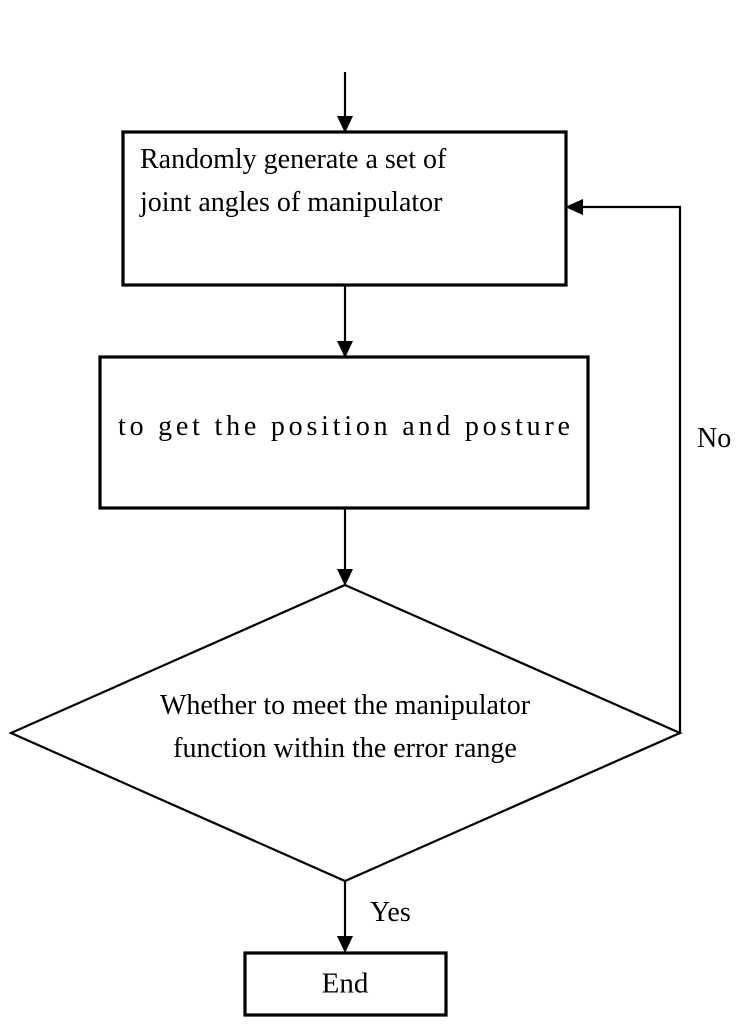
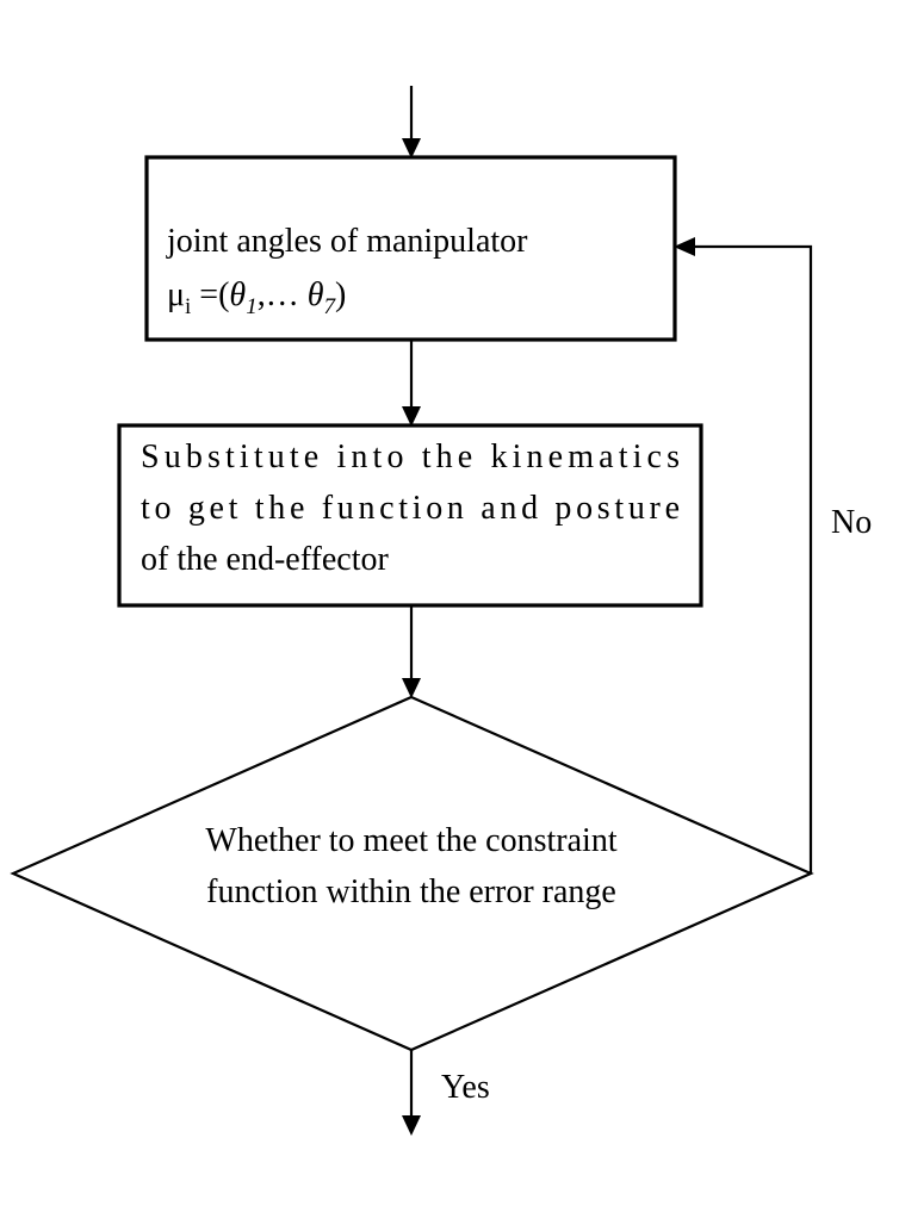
- Randomly generate a set of
  joint angles of manipulator
+ μi =(θ1,… θ7)
+ Substitute into the kinematics
- to get the position and posture
+ to get the function and posture
+ of the end-effector
- Whether to meet the manipulator
+ Whether to meet the constraint
  function within the error range
  Yes
  No
- End
